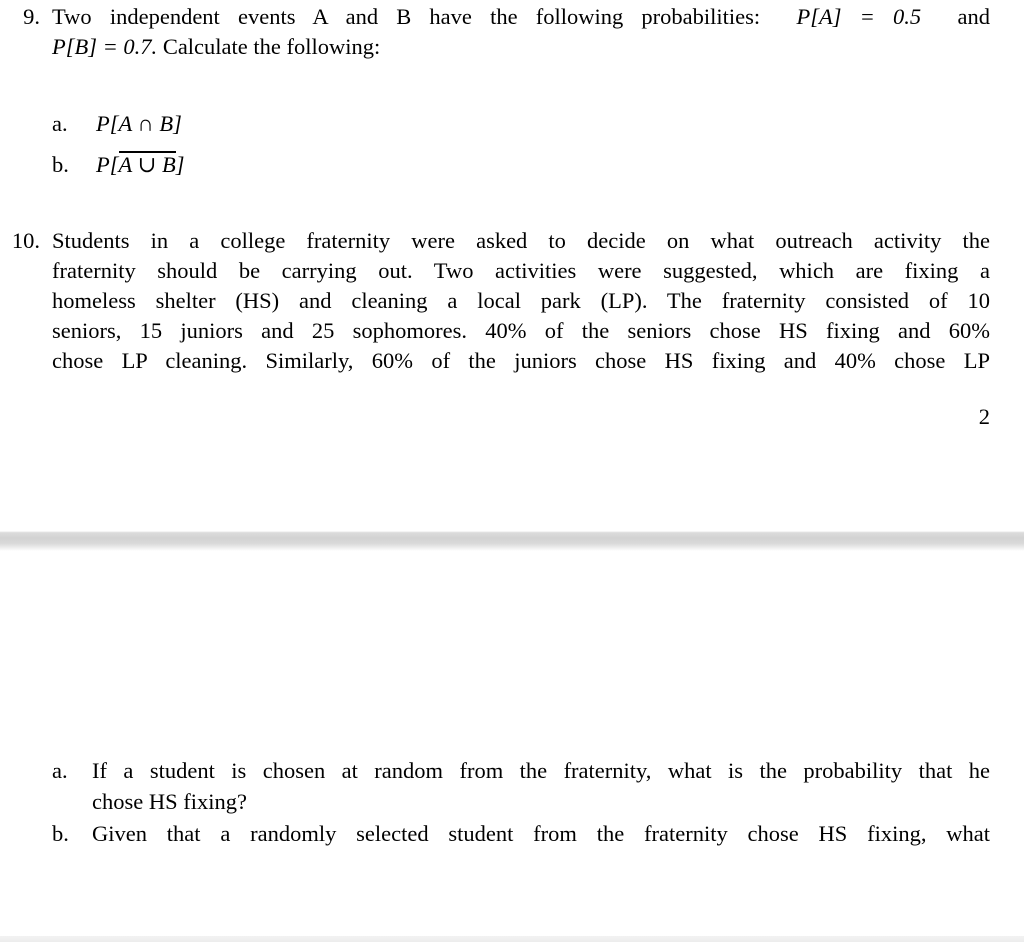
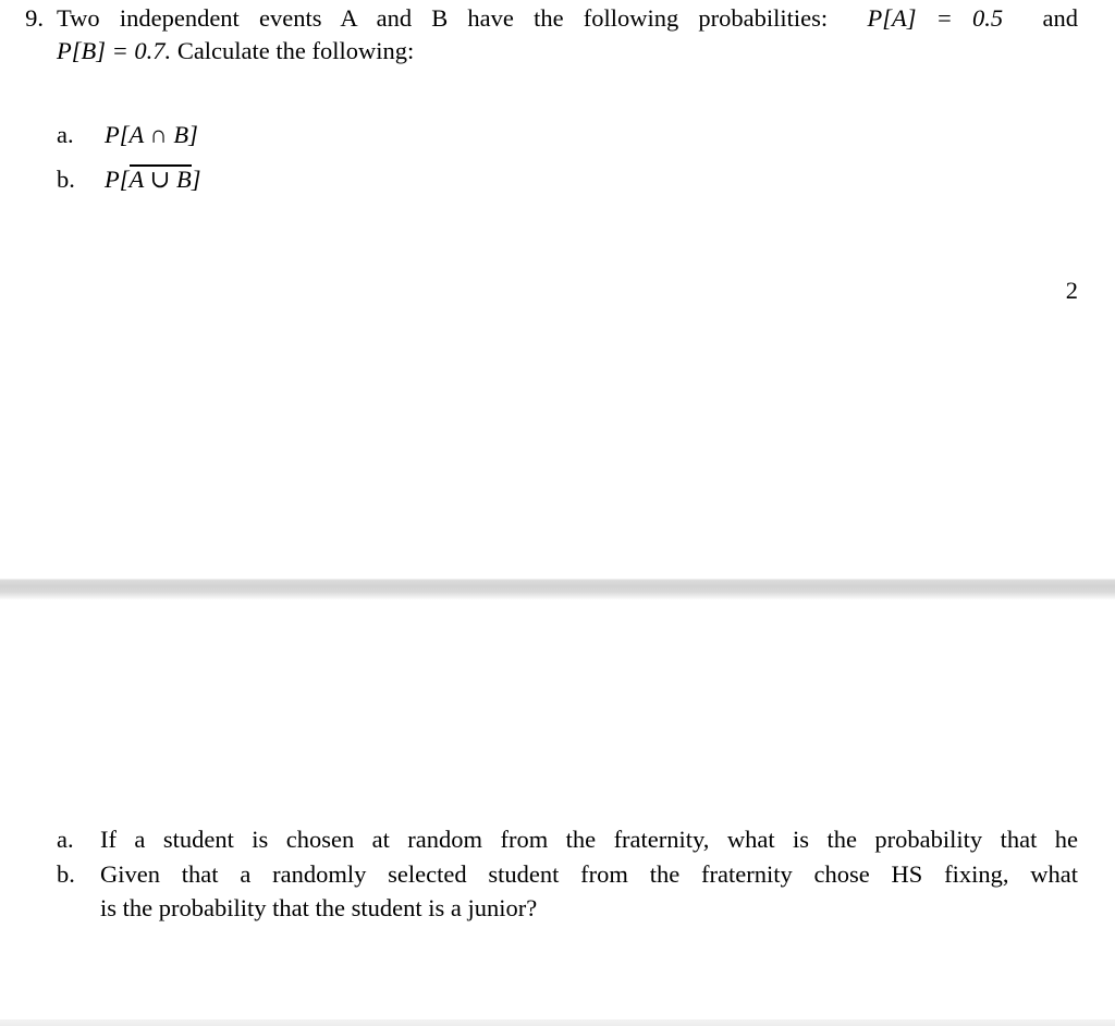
  9.
  Two independent events A and B have the following probabilities: P[A] = 0.5 and
  P[B] = 0.7. Calculate the following:
  a.
  P[A ∩ B]
  b.
  P[A ∪ B]
- 10.
- Students in a college fraternity were asked to decide on what outreach activity the
- fraternity should be carrying out. Two activities were suggested, which are fixing a
- homeless shelter (HS) and cleaning a local park (LP). The fraternity consisted of 10
- seniors, 15 juniors and 25 sophomores. 40% of the seniors chose HS fixing and 60%
- chose LP cleaning. Similarly, 60% of the juniors chose HS fixing and 40% chose LP
  2
  a.
  If a student is chosen at random from the fraternity, what is the probability that he
- chose HS fixing?
  b.
  Given that a randomly selected student from the fraternity chose HS fixing, what
+ is the probability that the student is a junior?
